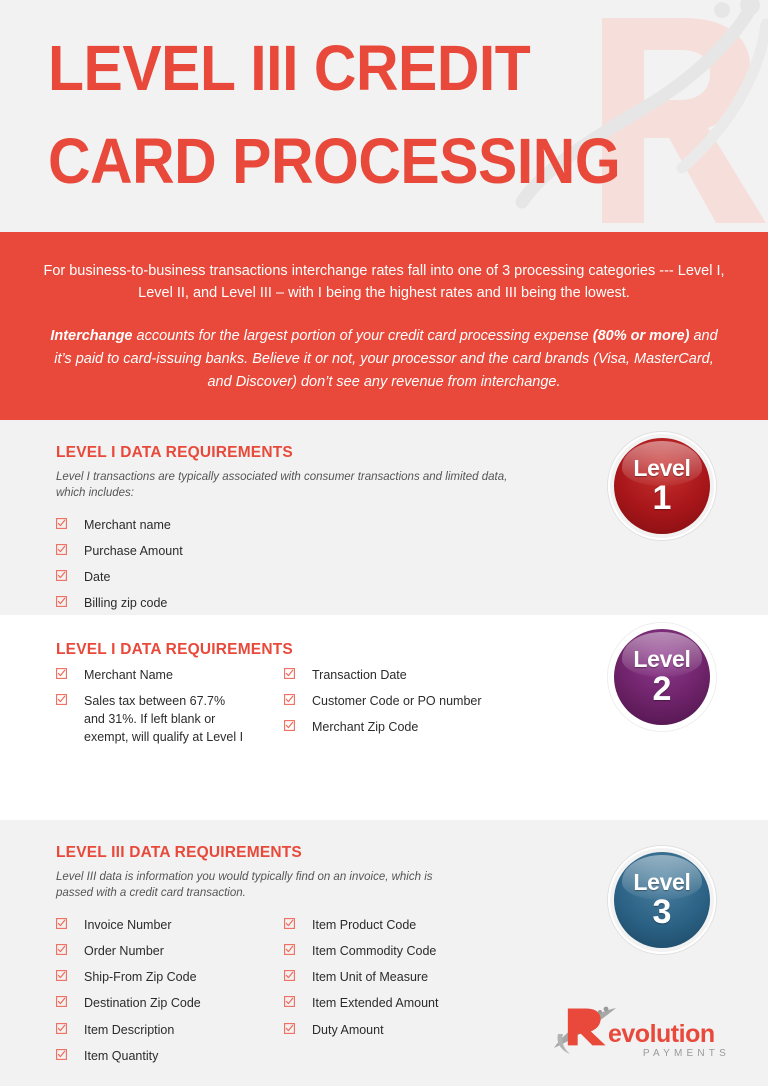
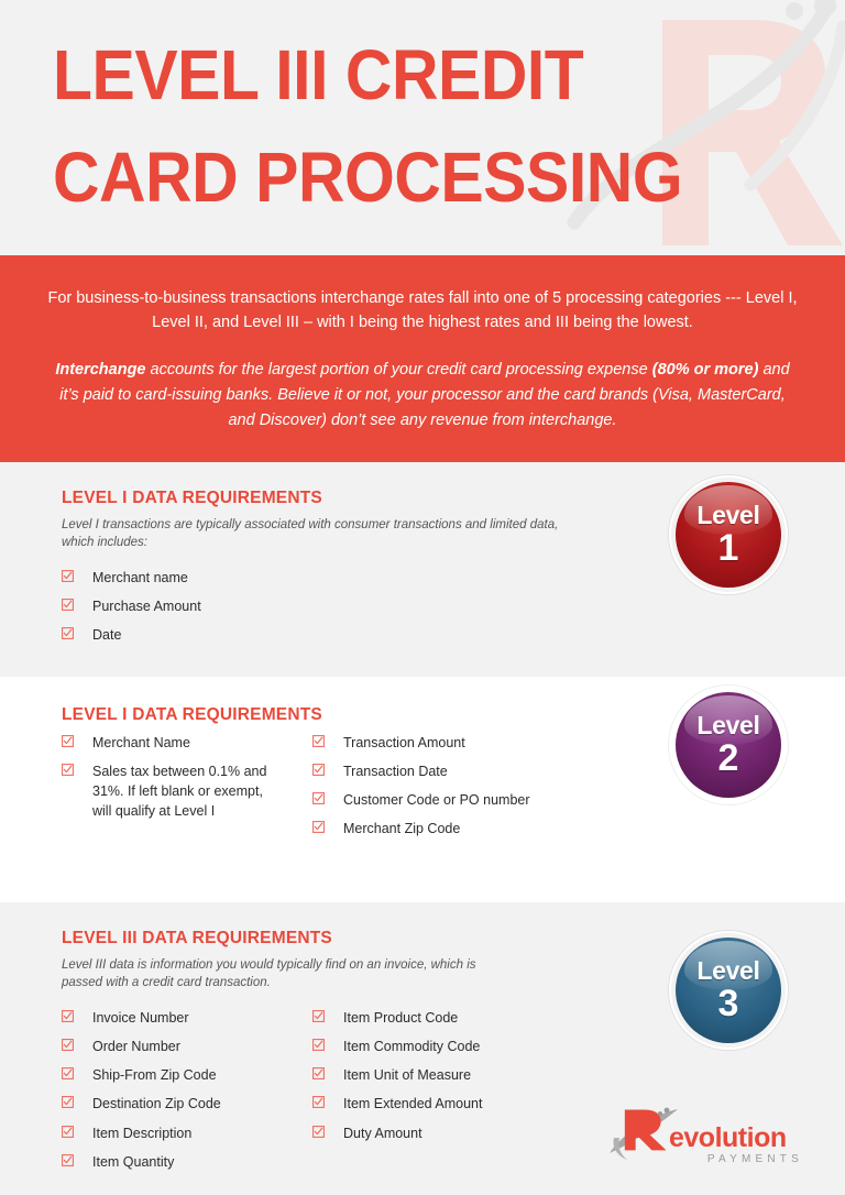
  LEVEL III CREDIT
  CARD PROCESSING
- For business-to-business transactions interchange rates fall into one of 3 processing categories --- Level I, Level II, and Level III – with I being the highest rates and III being the lowest.
+ For business-to-business transactions interchange rates fall into one of 5 processing categories --- Level I, Level II, and Level III – with I being the highest rates and III being the lowest.
  Interchange accounts for the largest portion of your credit card processing expense (80% or more) and it’s paid to card-issuing banks. Believe it or not, your processor and the card brands (Visa, MasterCard, and Discover) don’t see any revenue from interchange.
  LEVEL I DATA REQUIREMENTS
  Level I transactions are typically associated with consumer transactions and limited data, which includes:
  Merchant name
  Purchase Amount
  Date
- Billing zip code
  Level
  1
  LEVEL I DATA REQUIREMENTS
  Merchant Name
- Sales tax between 67.7% and 31%. If left blank or exempt, will qualify at Level I
+ Sales tax between 0.1% and 31%. If left blank or exempt, will qualify at Level I
+ Transaction Amount
  Transaction Date
  Customer Code or PO number
  Merchant Zip Code
  Level
  2
  LEVEL III DATA REQUIREMENTS
  Level III data is information you would typically find on an invoice, which is passed with a credit card transaction.
  Invoice Number
  Order Number
  Ship-From Zip Code
  Destination Zip Code
  Item Description
  Item Quantity
  Item Product Code
  Item Commodity Code
  Item Unit of Measure
  Item Extended Amount
  Duty Amount
  Level
  3
  evolution
  PAYMENTS
